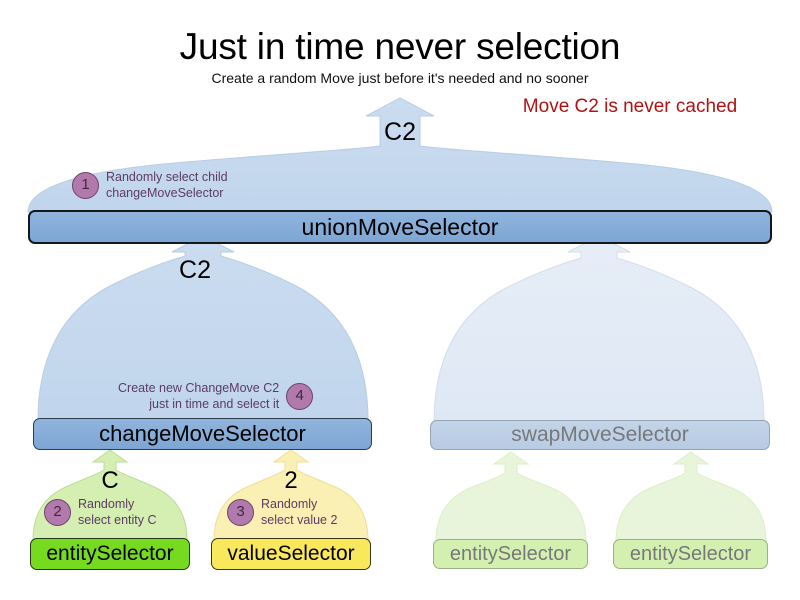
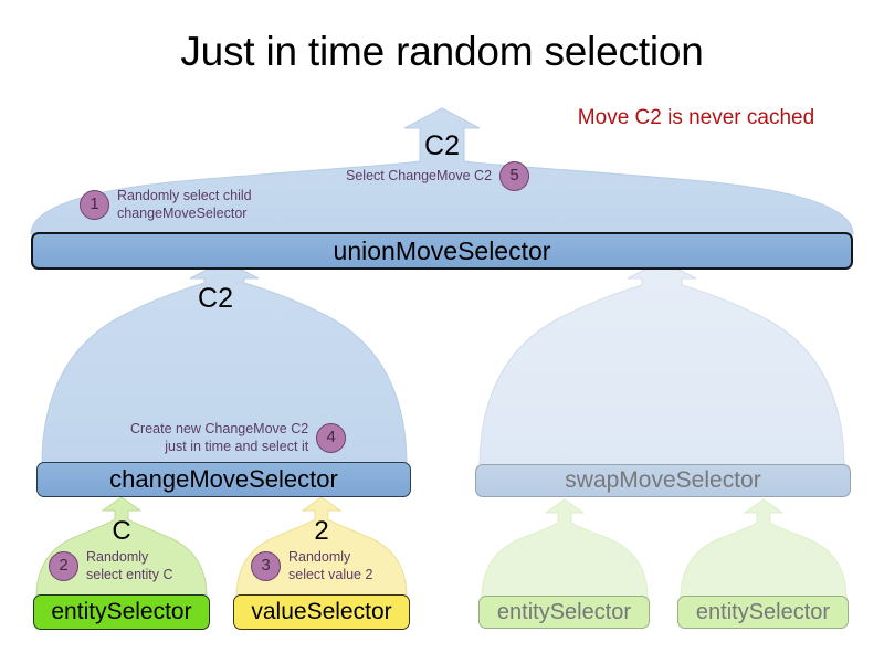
- Just in time never selection
+ Just in time random selection
- Create a random Move just before it's needed and no sooner
  Move C2 is never cached
  C2
  C2
  C
  2
  1
  Randomly select child
  changeMoveSelector
+ 5
+ Select ChangeMove C2
  4
  Create new ChangeMove C2
  just in time and select it
  2
  Randomly
  select entity C
  3
  Randomly
  select value 2
  unionMoveSelector
  changeMoveSelector
  swapMoveSelector
  entitySelector
  valueSelector
  entitySelector
  entitySelector
